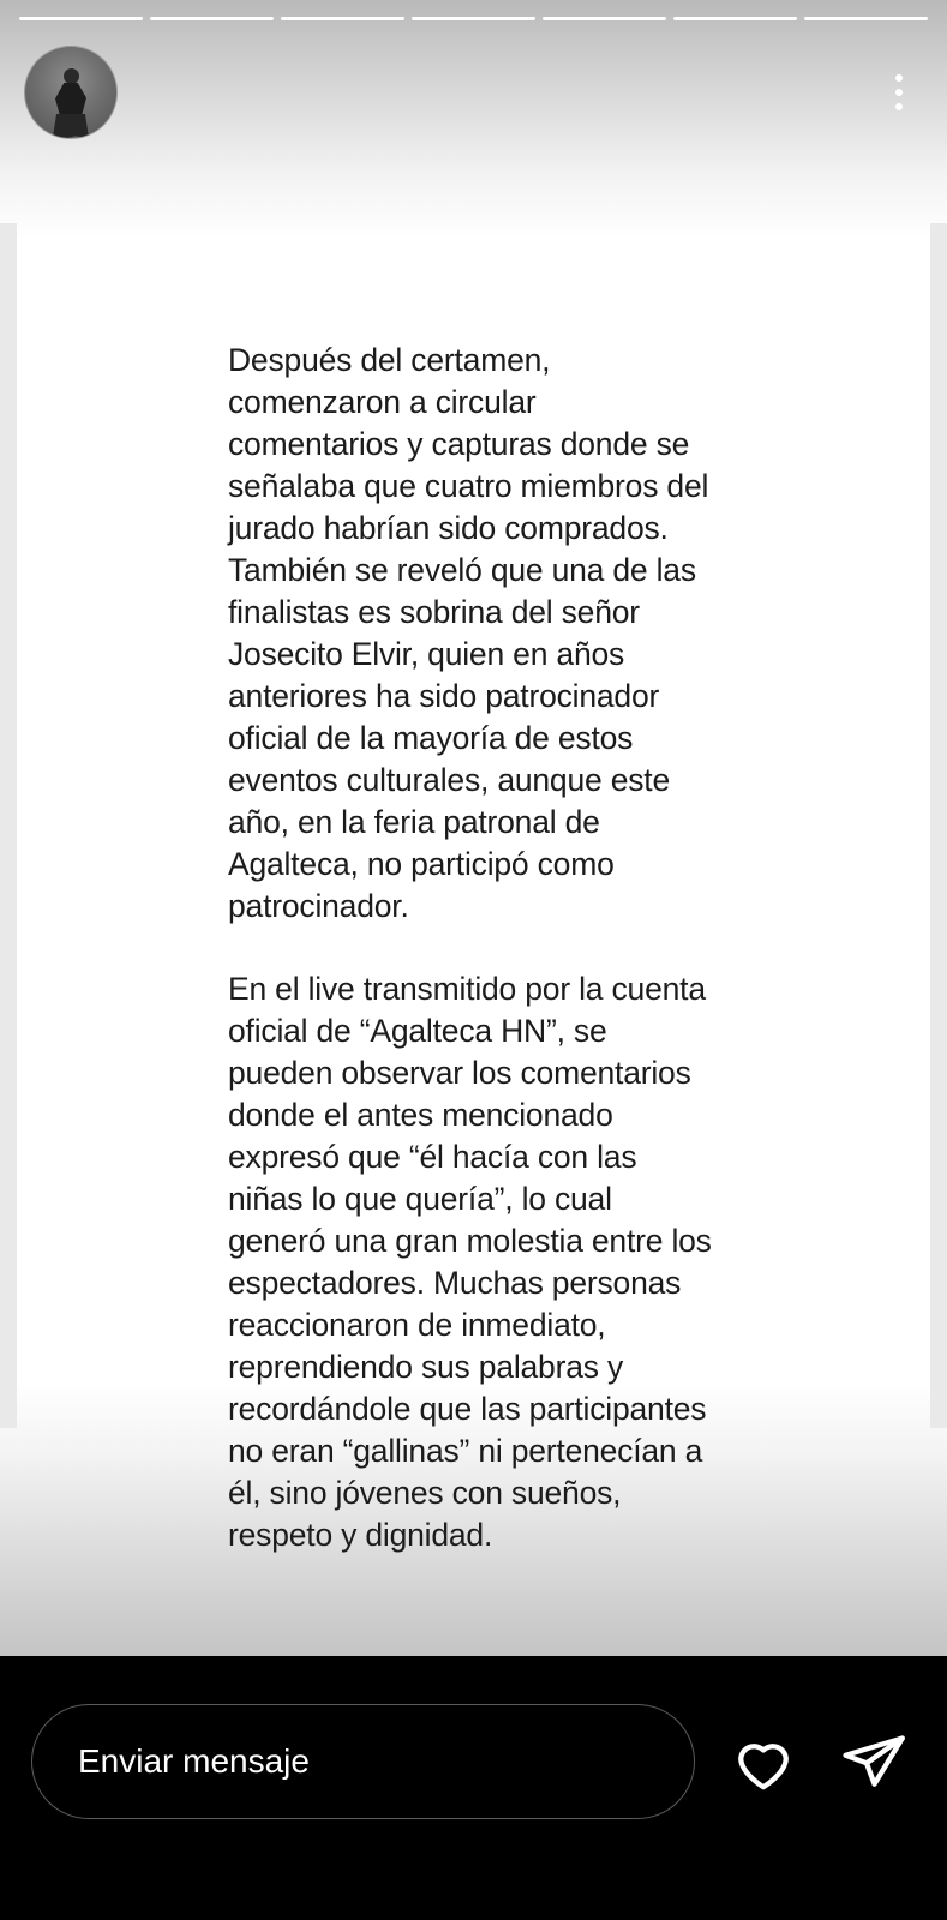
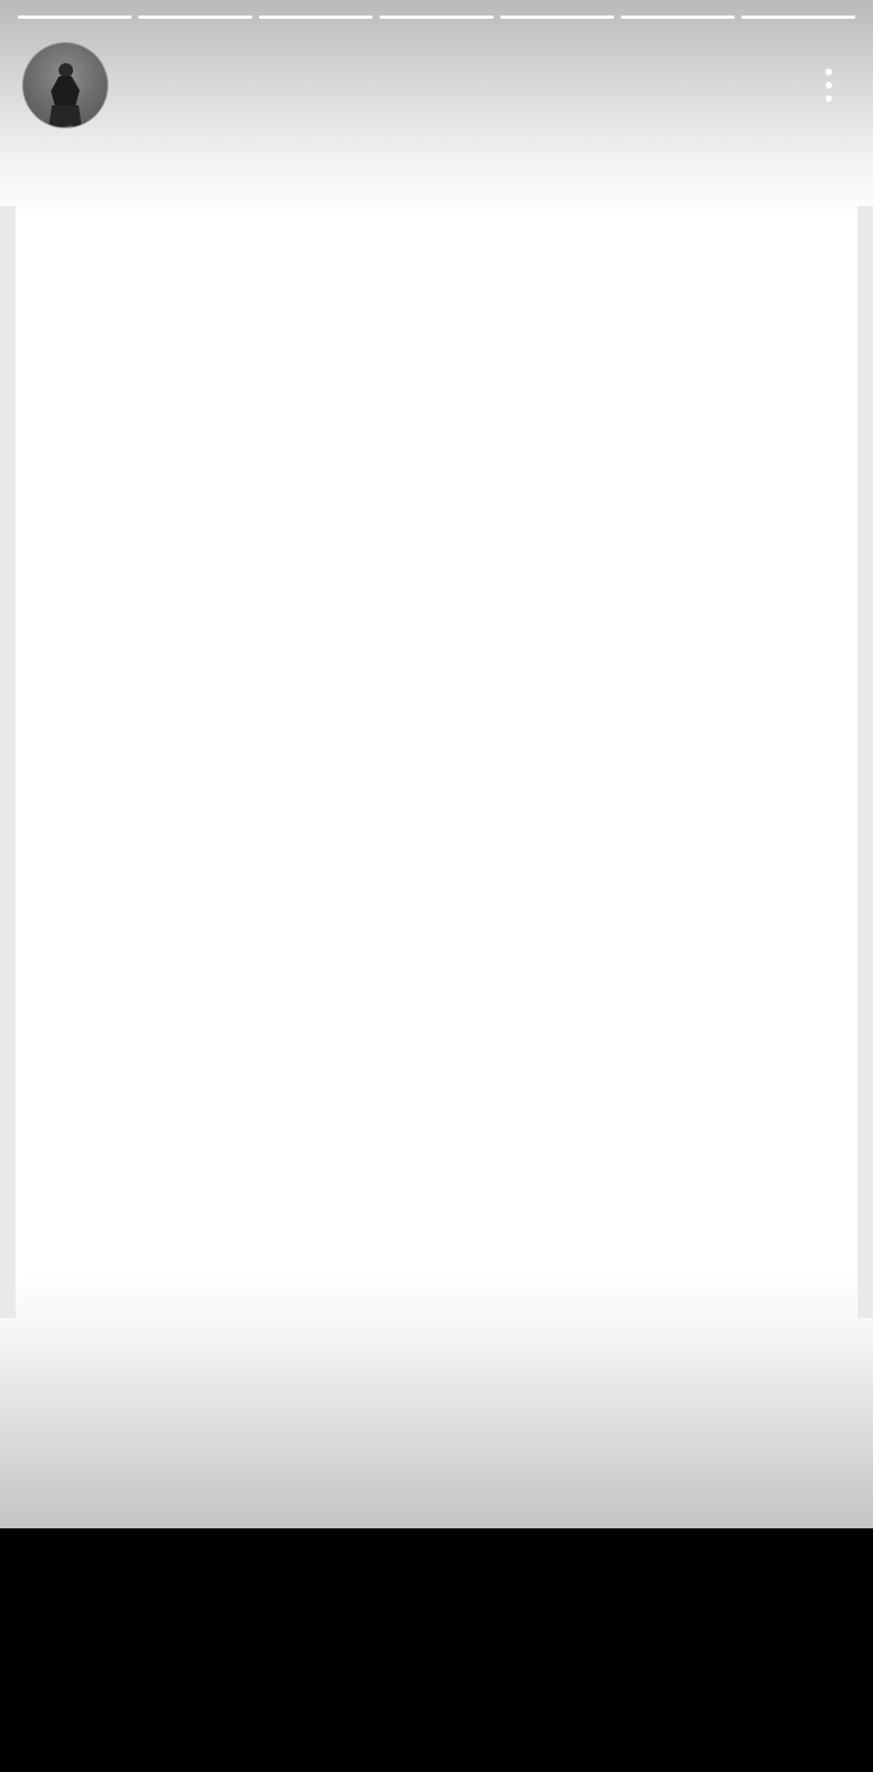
- Después del certamen, comenzaron a circular comentarios y capturas donde se señalaba que cuatro miembros del jurado habrían sido comprados. También se reveló que una de las finalistas es sobrina del señor Josecito Elvir, quien en años anteriores ha sido patrocinador oficial de la mayoría de estos eventos culturales, aunque este año, en la feria patronal de Agalteca, no participó como patrocinador.
- En el live transmitido por la cuenta oficial de “Agalteca HN”, se pueden observar los comentarios donde el antes mencionado expresó que “él hacía con las niñas lo que quería”, lo cual generó una gran molestia entre los espectadores. Muchas personas reaccionaron de inmediato, reprendiendo sus palabras y recordándole que las participantes no eran “gallinas” ni pertenecían a él, sino jóvenes con sueños, respeto y dignidad.
- Enviar mensaje
